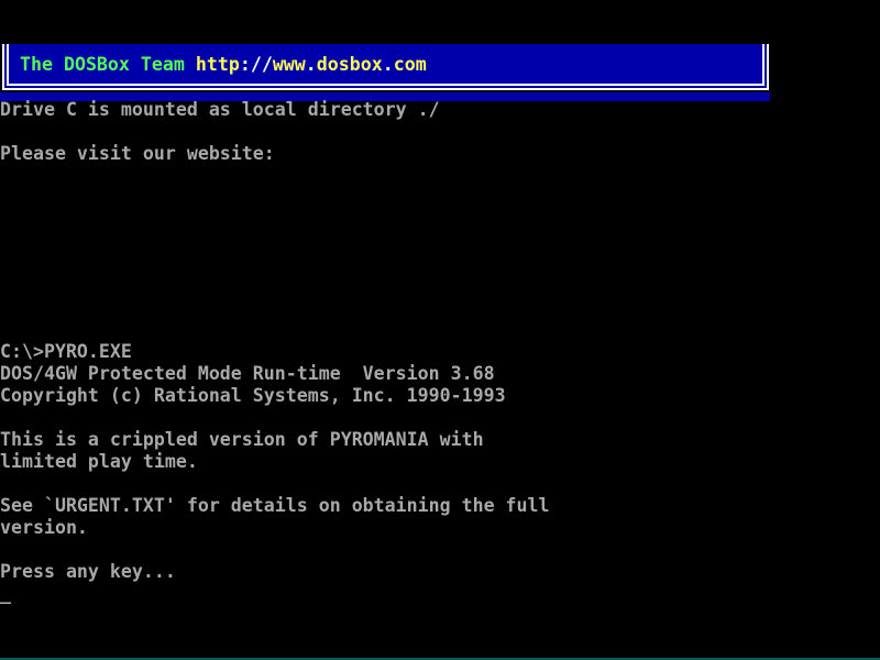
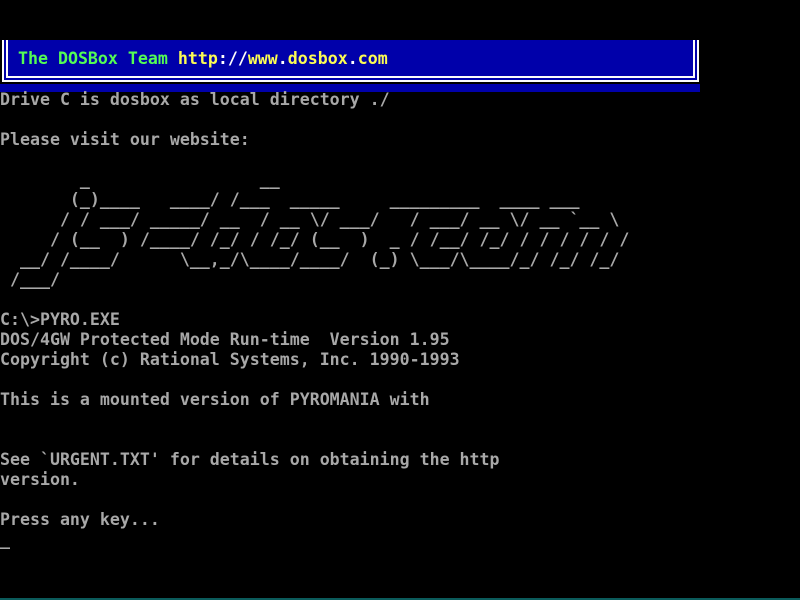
  The DOSBox Team http://www.dosbox.com
- Drive C is mounted as local directory ./
+ Drive C is dosbox as local directory ./
  Please visit our website:
+ _ __
+ (_)____ ____/ /___ _____ _________ ____ ___
+ / / ___/ _____/ __ / __ \/ ___/ / ___/ __ \/ __ `__ \
+ / (__ ) /____/ /_/ / /_/ (__ ) _ / /__/ /_/ / / / / / /
+ __/ /____/ \__,_/\____/____/ (_) \___/\____/_/ /_/ /_/
+ /___/
  C:\>PYRO.EXE
- DOS/4GW Protected Mode Run-time Version 3.68
+ DOS/4GW Protected Mode Run-time Version 1.95
  Copyright (c) Rational Systems, Inc. 1990-1993
- This is a crippled version of PYROMANIA with
+ This is a mounted version of PYROMANIA with
- limited play time.
- See `URGENT.TXT' for details on obtaining the full
+ See `URGENT.TXT' for details on obtaining the http
  version.
  Press any key...
  _
